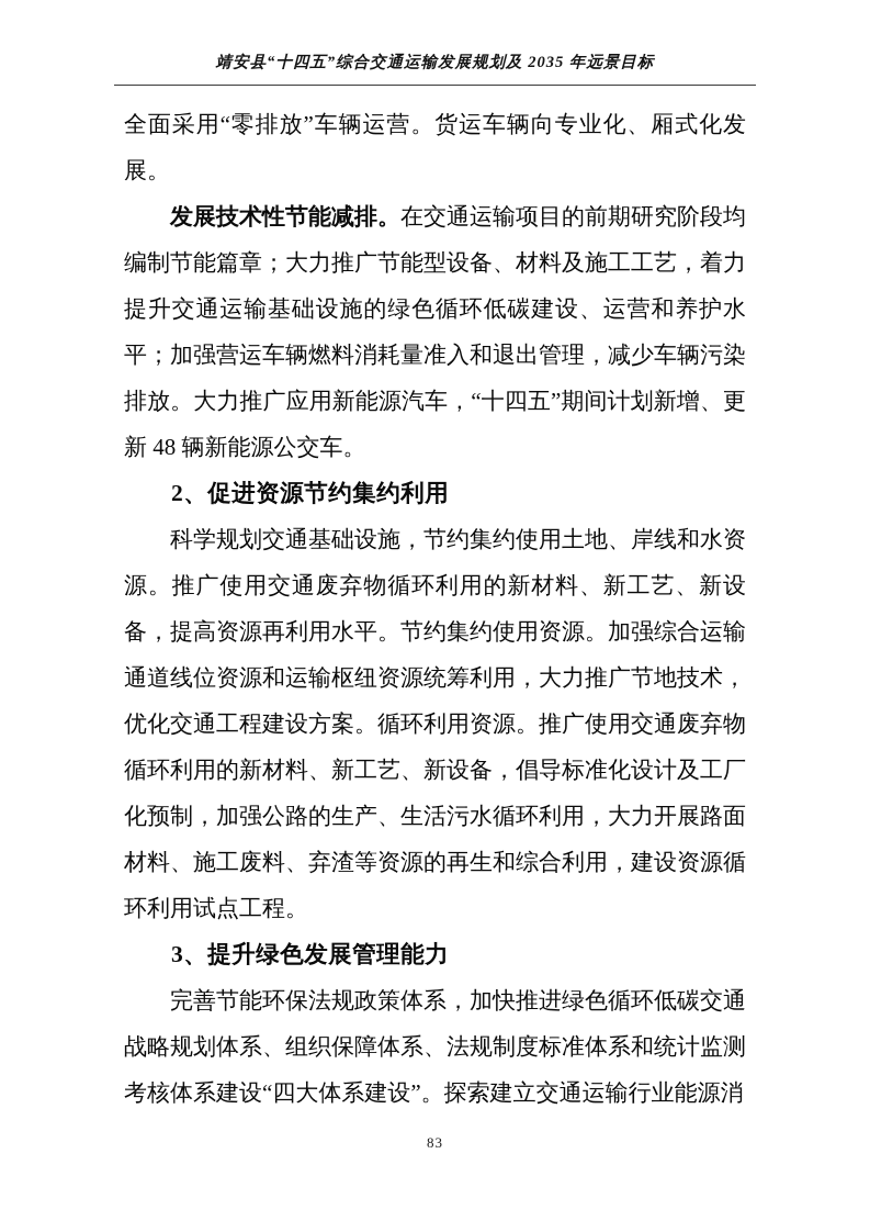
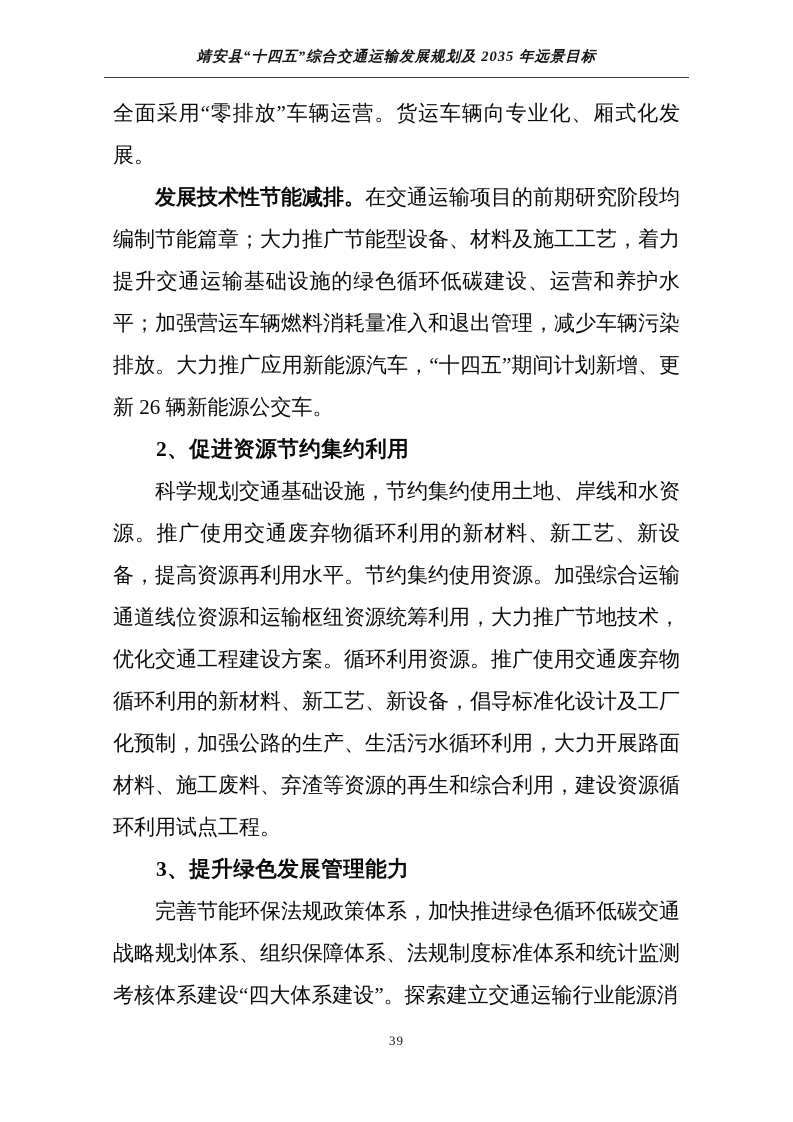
  靖安县“十四五”综合交通运输发展规划及 2035 年远景目标
  全面采用“零排放”车辆运营。货运车辆向专业化、厢式化发展。
- 发展技术性节能减排。在交通运输项目的前期研究阶段均编制节能篇章；大力推广节能型设备、材料及施工工艺，着力提升交通运输基础设施的绿色循环低碳建设、运营和养护水平；加强营运车辆燃料消耗量准入和退出管理，减少车辆污染排放。大力推广应用新能源汽车，“十四五”期间计划新增、更新 48 辆新能源公交车。
+ 发展技术性节能减排。在交通运输项目的前期研究阶段均编制节能篇章；大力推广节能型设备、材料及施工工艺，着力提升交通运输基础设施的绿色循环低碳建设、运营和养护水平；加强营运车辆燃料消耗量准入和退出管理，减少车辆污染排放。大力推广应用新能源汽车，“十四五”期间计划新增、更新 26 辆新能源公交车。
  2、促进资源节约集约利用
  科学规划交通基础设施，节约集约使用土地、岸线和水资源。推广使用交通废弃物循环利用的新材料、新工艺、新设备，提高资源再利用水平。节约集约使用资源。加强综合运输通道线位资源和运输枢纽资源统筹利用，大力推广节地技术，优化交通工程建设方案。循环利用资源。推广使用交通废弃物循环利用的新材料、新工艺、新设备，倡导标准化设计及工厂化预制，加强公路的生产、生活污水循环利用，大力开展路面材料、施工废料、弃渣等资源的再生和综合利用，建设资源循环利用试点工程。
  3、提升绿色发展管理能力
  完善节能环保法规政策体系，加快推进绿色循环低碳交通战略规划体系、组织保障体系、法规制度标准体系和统计监测考核体系建设“四大体系建设”。探索建立交通运输行业能源消
- 83
+ 39
